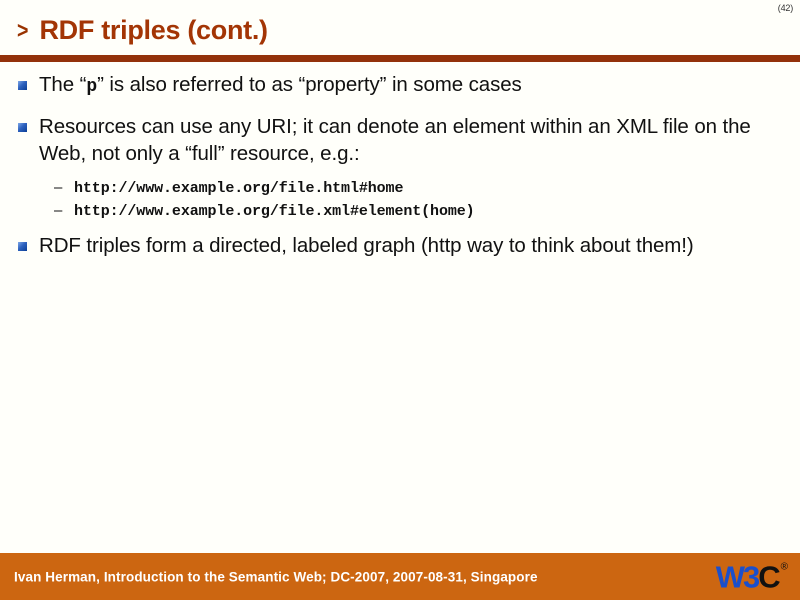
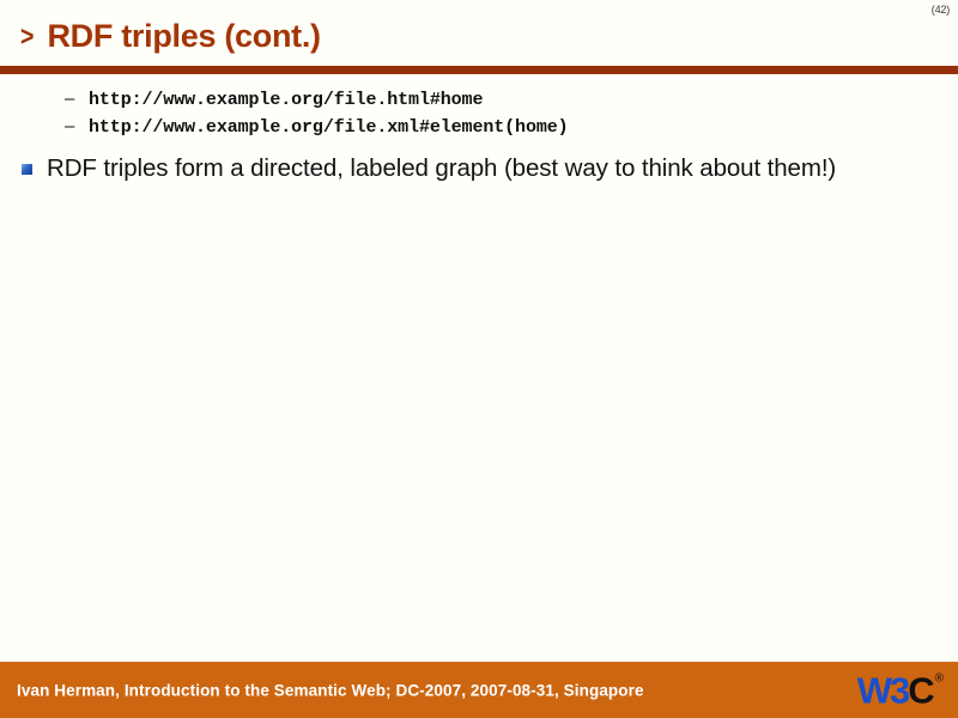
  (42)
  >
  RDF triples (cont.)
- The “p” is also referred to as “property” in some cases
- Resources can use any URI; it can denote an element within an XML file on the Web, not only a “full” resource, e.g.:
  –
  http://www.example.org/file.html#home
  –
  http://www.example.org/file.xml#element(home)
- RDF triples form a directed, labeled graph (http way to think about them!)
+ RDF triples form a directed, labeled graph (best way to think about them!)
  Ivan Herman, Introduction to the Semantic Web; DC-2007, 2007-08-31, Singapore
  W3
  C
  ®
